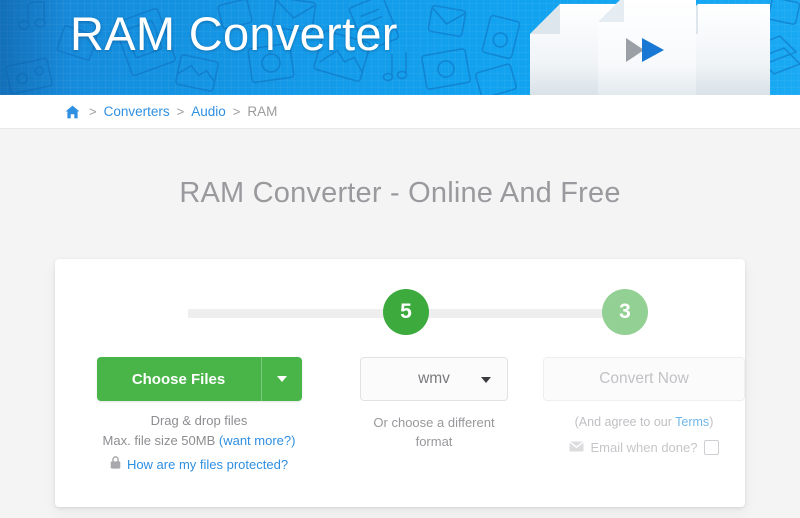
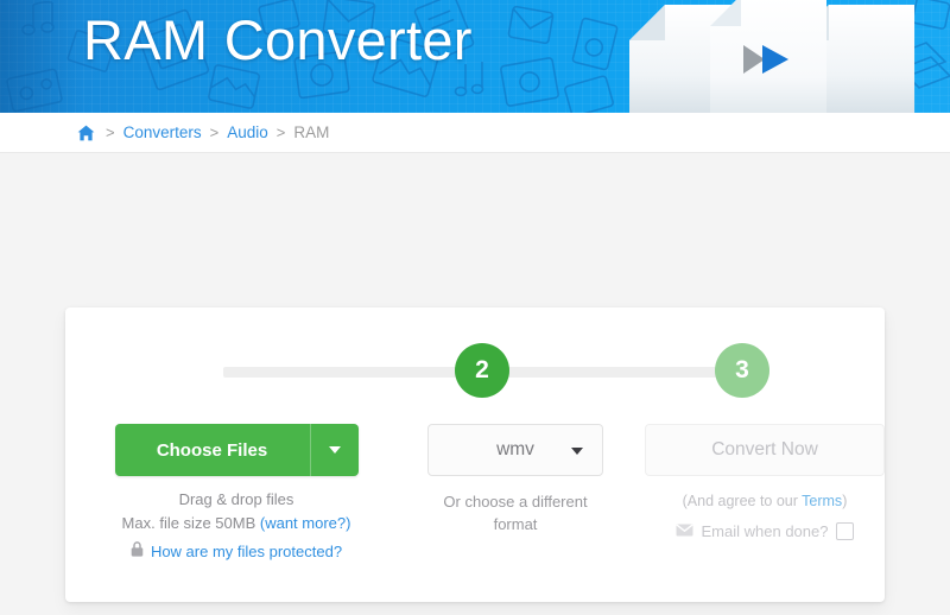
  RAM Converter
  >
  Converters
  >
  Audio
  >
  RAM
- RAM Converter - Online And Free
- 5
+ 2
  3
  Choose Files
  Drag & drop files
  Max. file size 50MB (want more?)
  How are my files protected?
  wmv
  Or choose a different format
  Convert Now
  (And agree to our Terms)
  Email when done?
